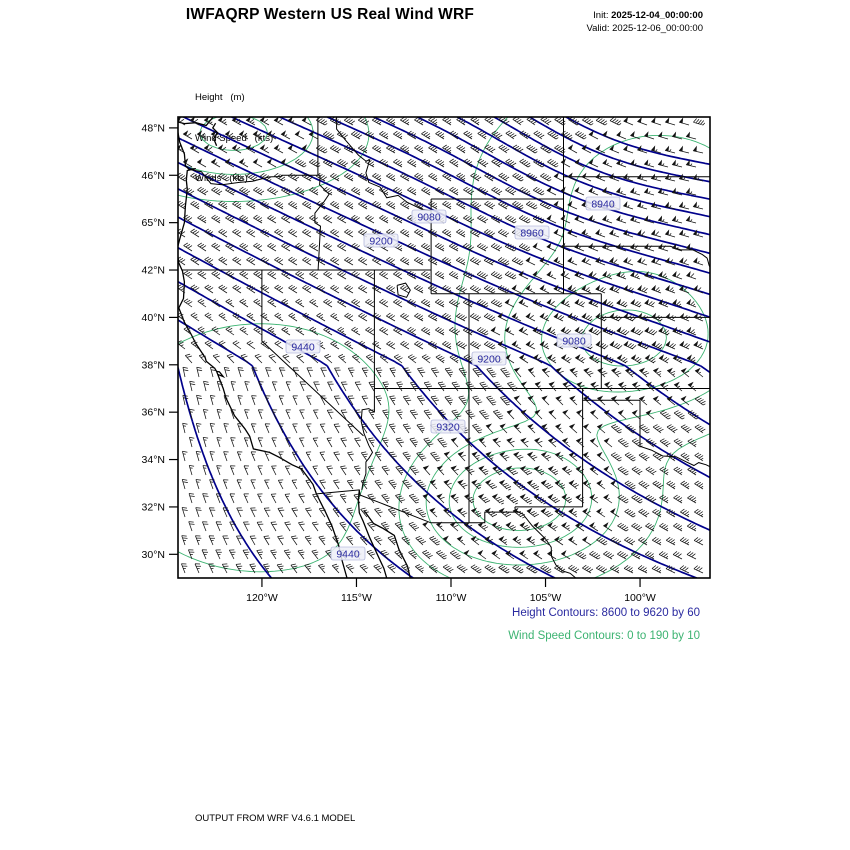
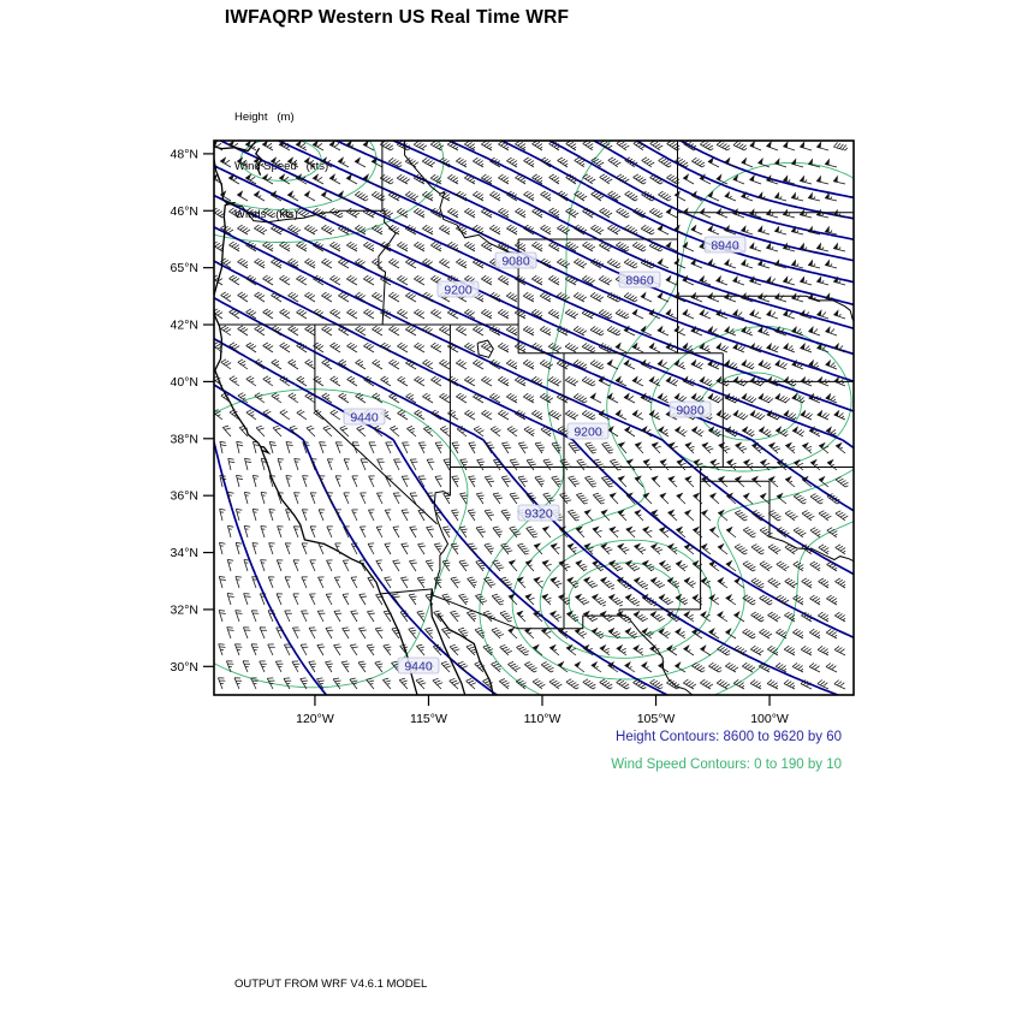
- IWFAQRP Western US Real Wind WRF
+ IWFAQRP Western US Real Time WRF
- Init: 2025-12-04_00:00:00
- Valid: 2025-12-06_00:00:00
  Height (m)
  Win Seed (ts)
  Wids (kts)
  9200
  9080
  8960
  8940
  9440
  9200
  9080
  9320
  9440
  120°W
  115°W
  110°W
  105°W
  100°W
  48°N
  46°N
  65°N
  42°N
  40°N
  38°N
  36°N
  34°N
  32°N
  30°N
  Height Contours: 8600 to 9620 by 60
  Wind Speed Contours: 0 to 190 by 10
  OUTPUT FROM WRF V4.6.1 MODEL
